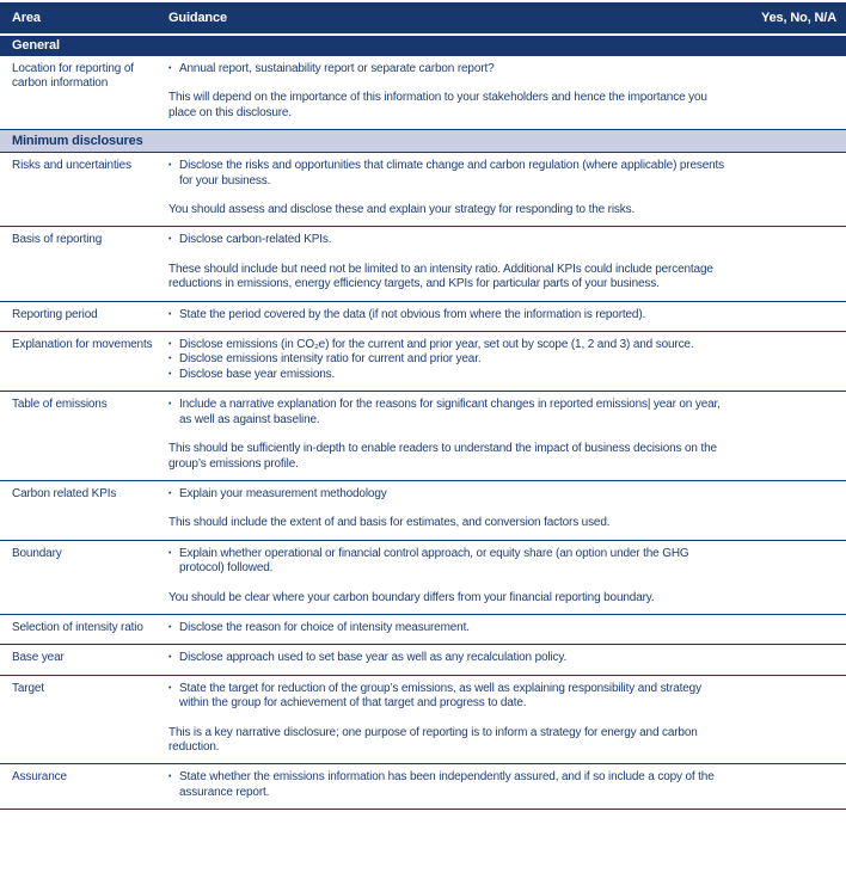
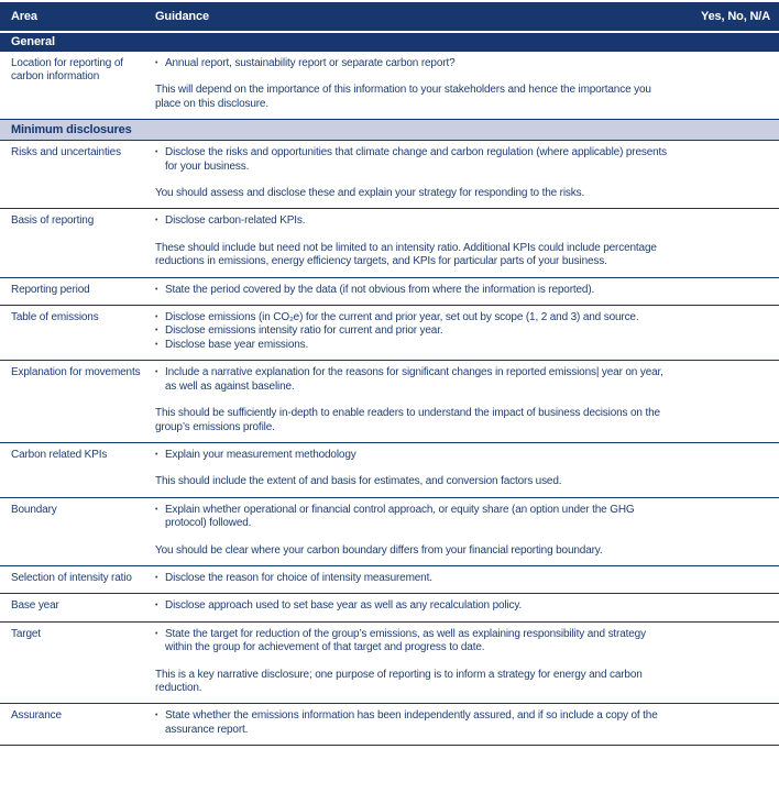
  Area
  Guidance
  Yes, No, N/A
  General
  Location for reporting of carbon information
  Annual report, sustainability report or separate carbon report?
  This will depend on the importance of this information to your stakeholders and hence the importance you place on this disclosure.
  Minimum disclosures
  Risks and uncertainties
  Disclose the risks and opportunities that climate change and carbon regulation (where applicable) presents for your business.
  You should assess and disclose these and explain your strategy for responding to the risks.
  Basis of reporting
  Disclose carbon-related KPIs.
  These should include but need not be limited to an intensity ratio. Additional KPIs could include percentage reductions in emissions, energy efficiency targets, and KPIs for particular parts of your business.
  Reporting period
  State the period covered by the data (if not obvious from where the information is reported).
- Explanation for movements
+ Table of emissions
  Disclose emissions (in CO₂e) for the current and prior year, set out by scope (1, 2 and 3) and source.
  Disclose emissions intensity ratio for current and prior year.
  Disclose base year emissions.
- Table of emissions
+ Explanation for movements
  Include a narrative explanation for the reasons for significant changes in reported emissions| year on year, as well as against baseline.
  This should be sufficiently in-depth to enable readers to understand the impact of business decisions on the group’s emissions profile.
  Carbon related KPIs
  Explain your measurement methodology
  This should include the extent of and basis for estimates, and conversion factors used.
  Boundary
  Explain whether operational or financial control approach, or equity share (an option under the GHG protocol) followed.
  You should be clear where your carbon boundary differs from your financial reporting boundary.
  Selection of intensity ratio
  Disclose the reason for choice of intensity measurement.
  Base year
  Disclose approach used to set base year as well as any recalculation policy.
  Target
  State the target for reduction of the group’s emissions, as well as explaining responsibility and strategy within the group for achievement of that target and progress to date.
  This is a key narrative disclosure; one purpose of reporting is to inform a strategy for energy and carbon reduction.
  Assurance
  State whether the emissions information has been independently assured, and if so include a copy of the assurance report.
